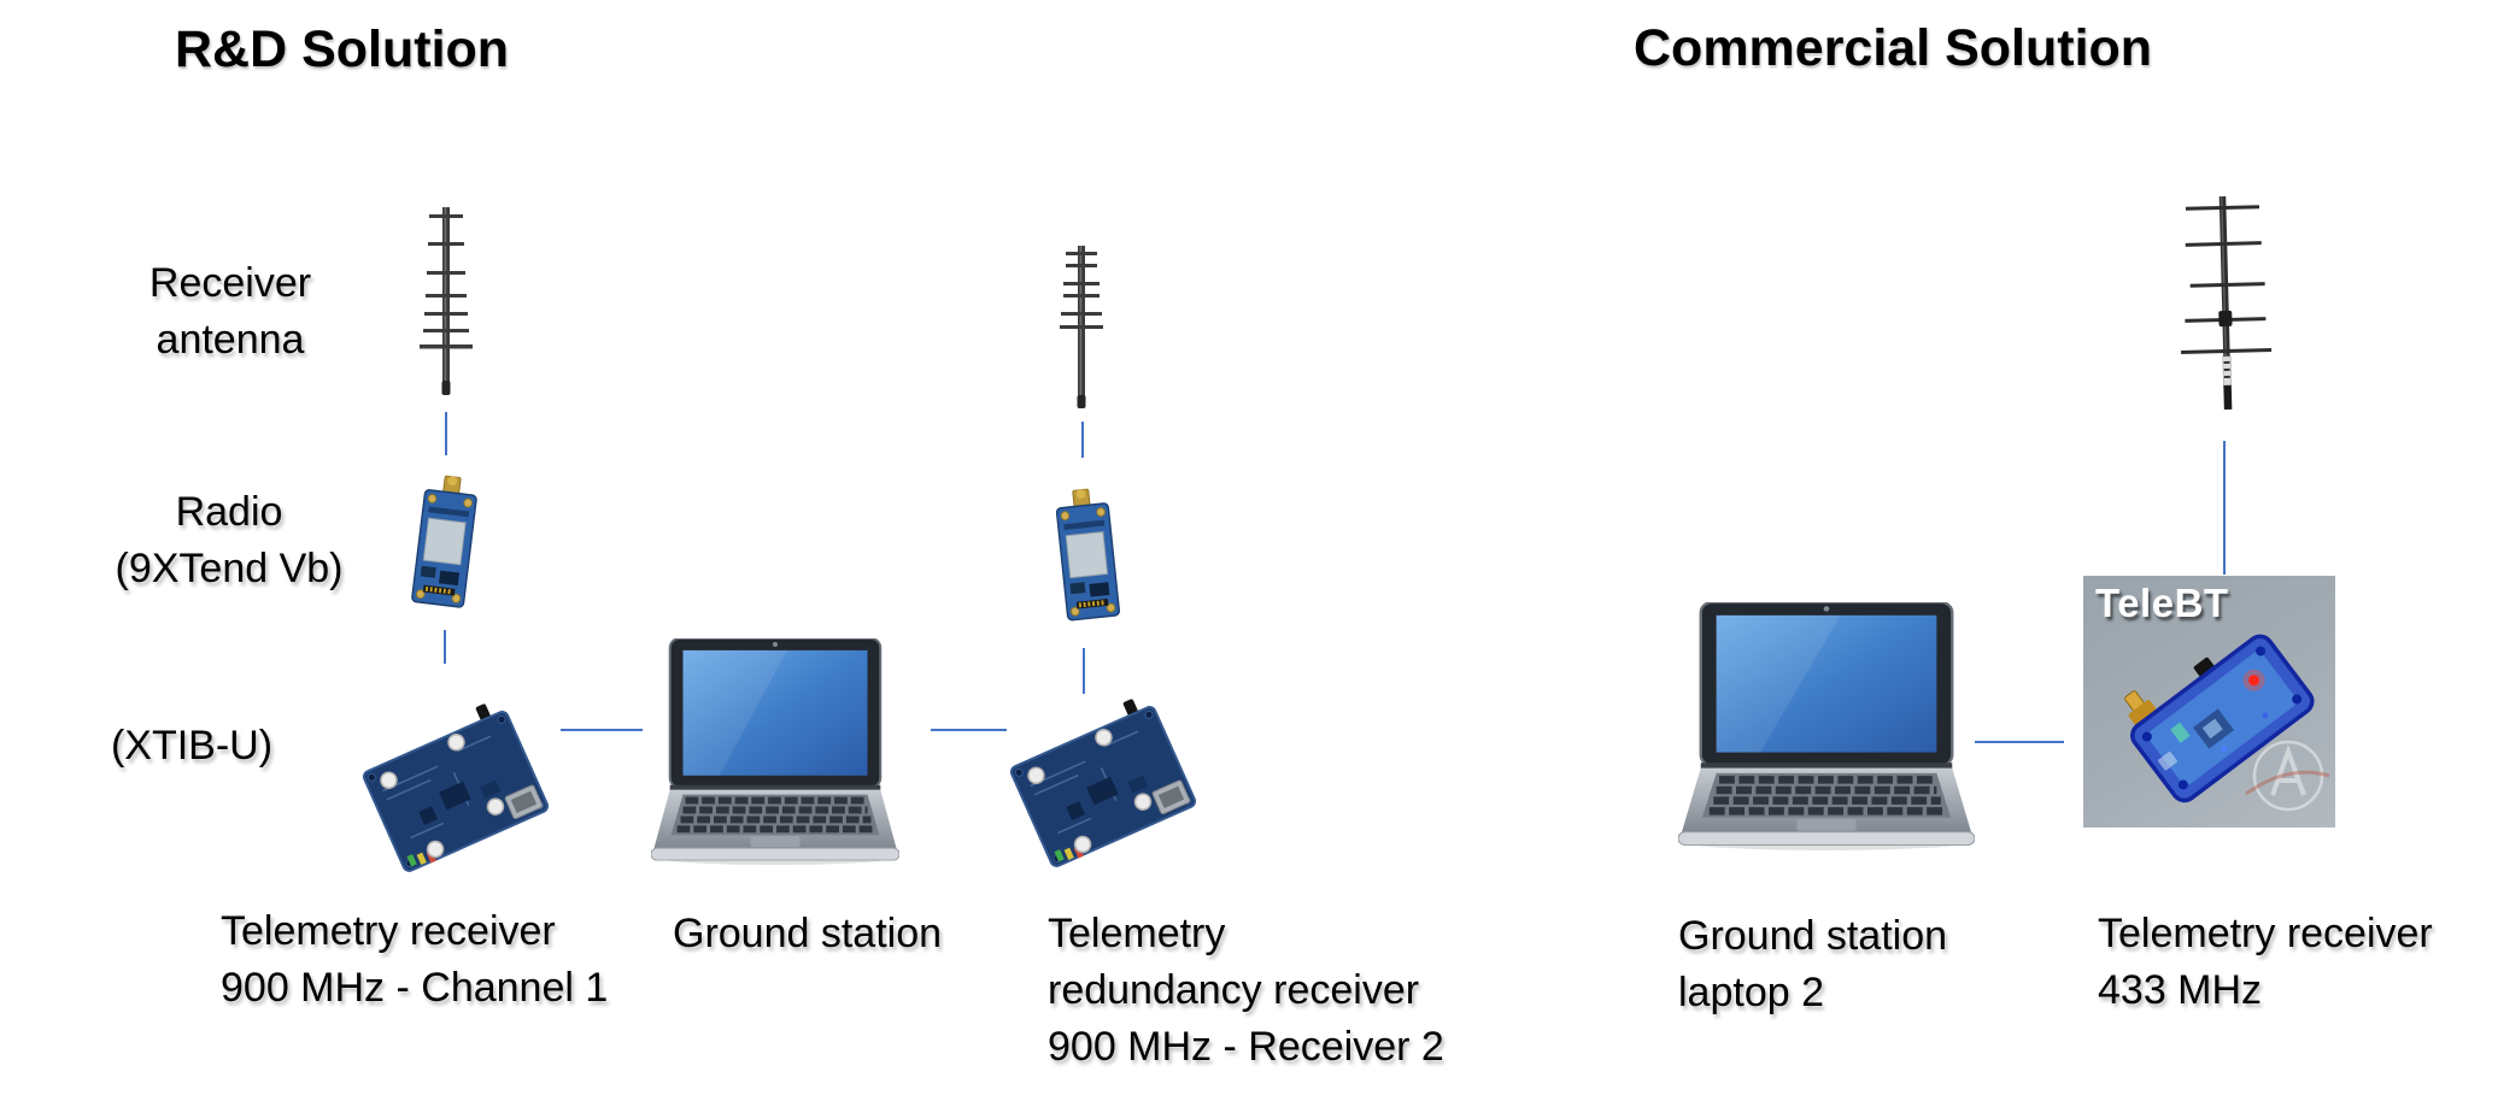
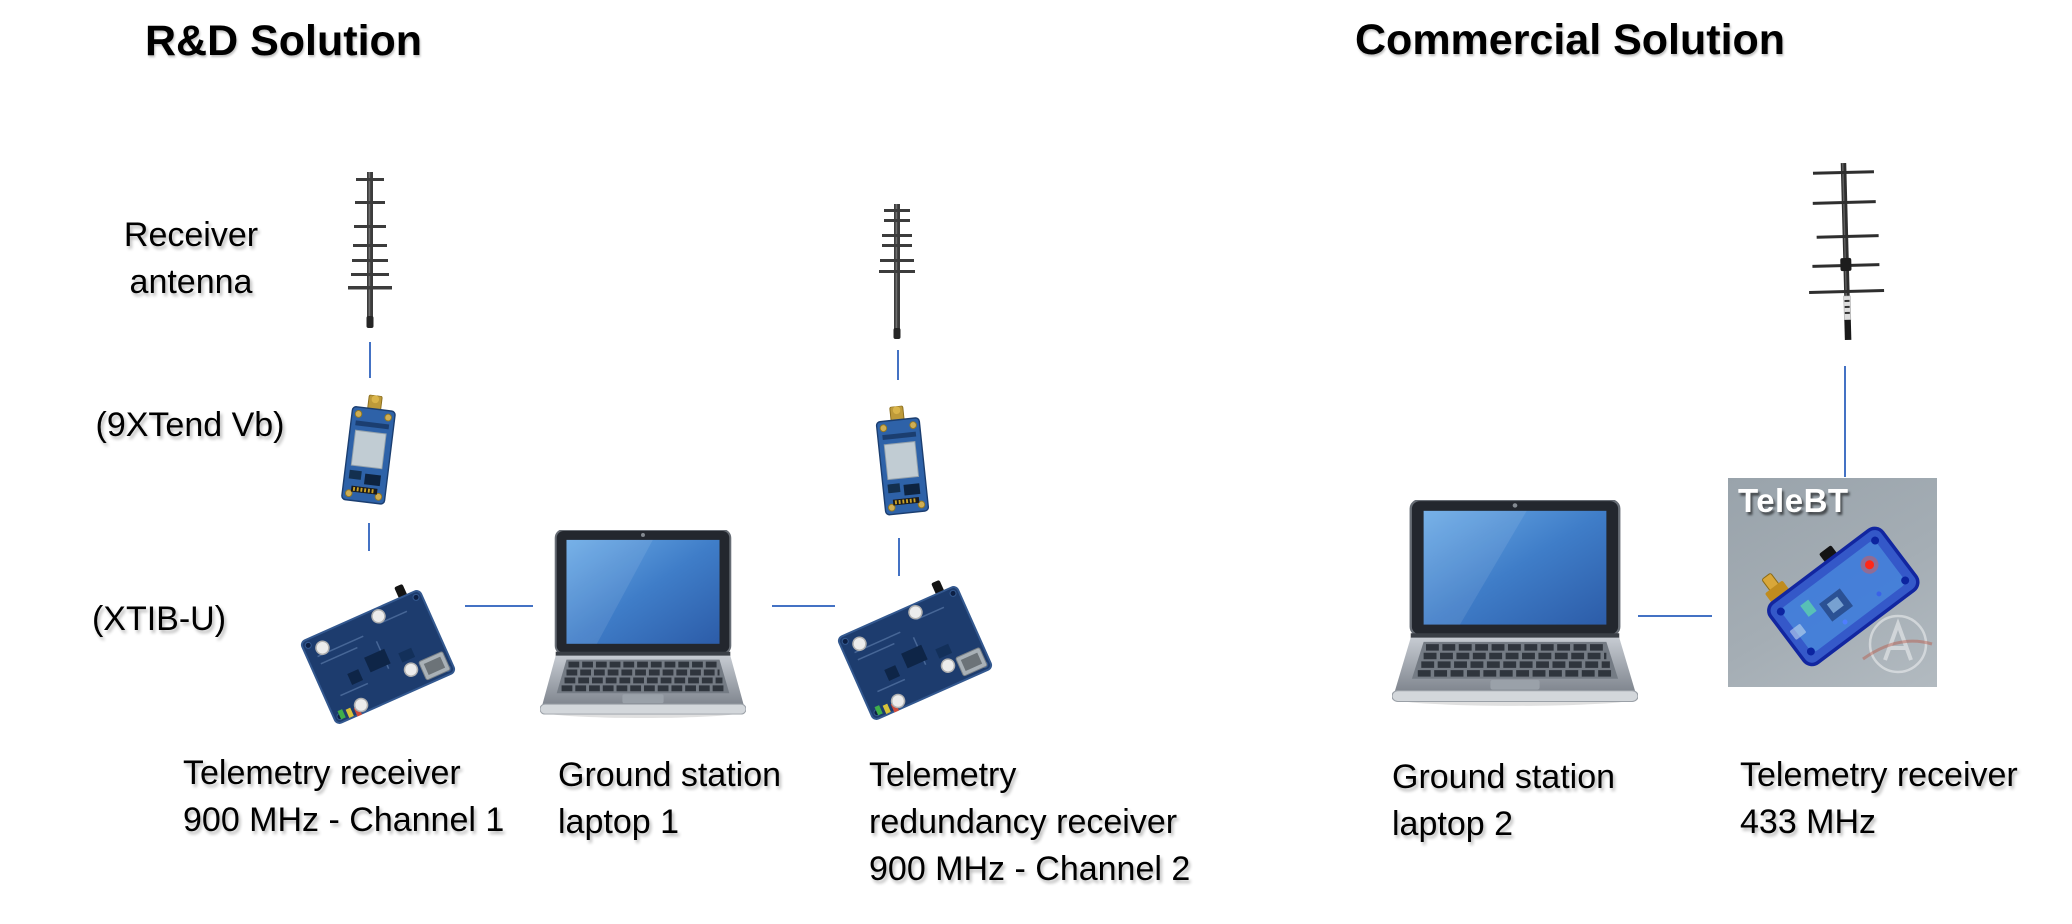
  R&D Solution
  Commercial Solution
  Receiver
  antenna
- Radio
  (9XTend Vb)
  (XTIB-U)
  Telemetry receiver
  900 MHz - Channel 1
  Ground station
+ laptop 1
  Telemetry
  redundancy receiver
- 900 MHz - Receiver 2
+ 900 MHz - Channel 2
  Ground station
  laptop 2
  Telemetry receiver
  433 MHz
  TeleBT
